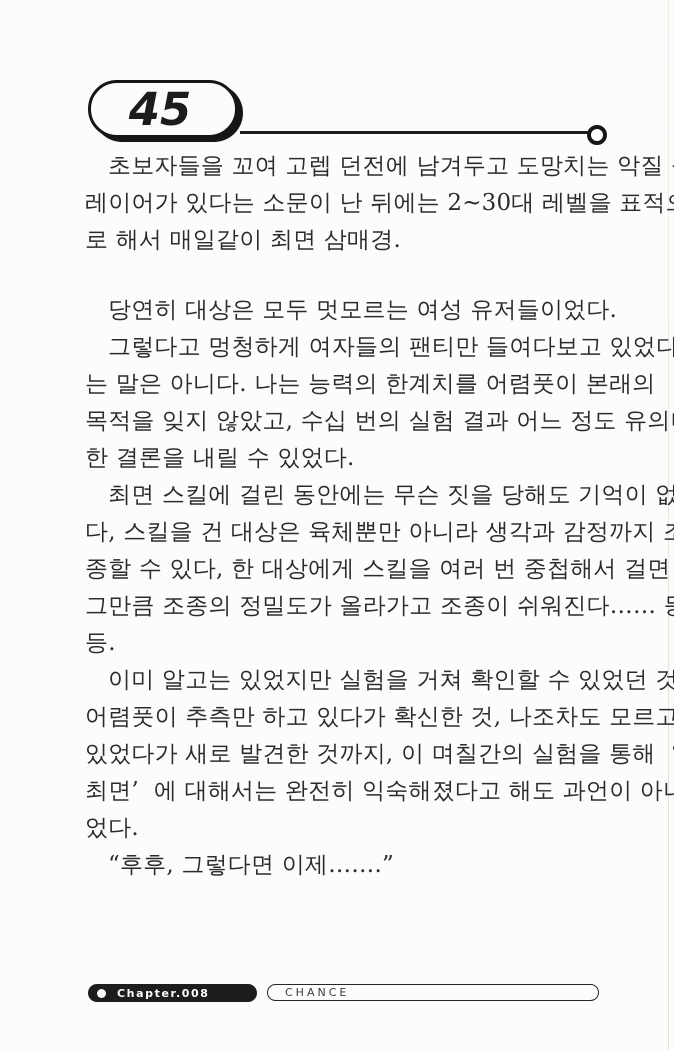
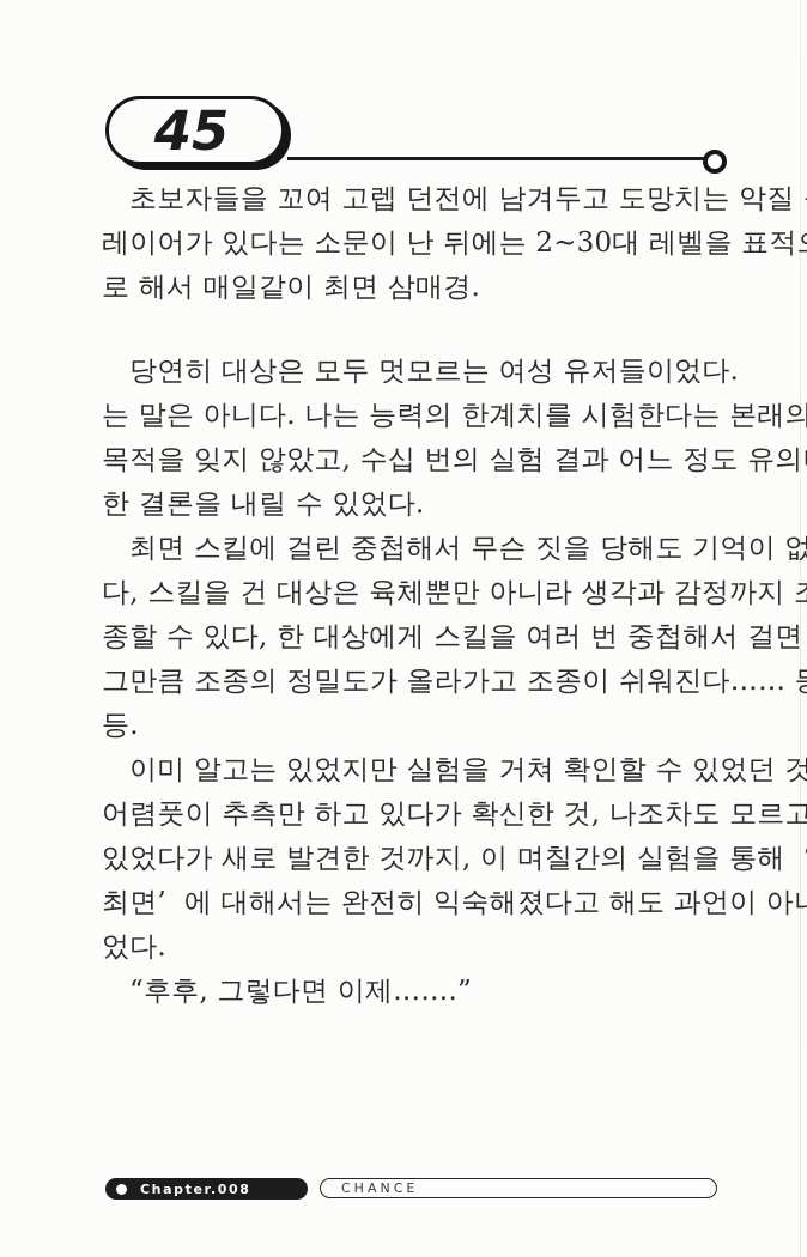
  45
  초보자들을 꼬여 고렙 던전에 남겨두고 도망치는 악질
  레이어가 있다는 소문이 난 뒤에는 2~30대 레벨을 표적
  로 해서 매일같이 최면 삼매경.
  당연히 대상은 모두 멋모르는 여성 유저들이었다.
- 그렇다고 멍청하게 여자들의 팬티만 들여다보고 있었다
- 는 말은 아니다. 나는 능력의 한계치를 어렴풋이 본래의
+ 는 말은 아니다. 나는 능력의 한계치를 시험한다는 본래의
  목적을 잊지 않았고, 수십 번의 실험 결과 어느 정도 유의
  한 결론을 내릴 수 있었다.
- 최면 스킬에 걸린 동안에는 무슨 짓을 당해도 기억이 없
+ 최면 스킬에 걸린 중첩해서 무슨 짓을 당해도 기억이 없
  다, 스킬을 건 대상은 육체뿐만 아니라 생각과 감정까지
  종할 수 있다, 한 대상에게 스킬을 여러 번 중첩해서 걸면
  그만큼 조종의 정밀도가 올라가고 조종이 쉬워진다……
  등.
  이미 알고는 있었지만 실험을 거쳐 확인할 수 있었던 것
  어렴풋이 추측만 하고 있다가 확신한 것, 나조차도 모르고
  있었다가 새로 발견한 것까지, 이 며칠간의 실험을 통해
  최면’ 에 대해서는 완전히 익숙해졌다고 해도 과언이 아
  었다.
  “후후, 그렇다면 이제…….”
  Chapter.008
  CHANCE
